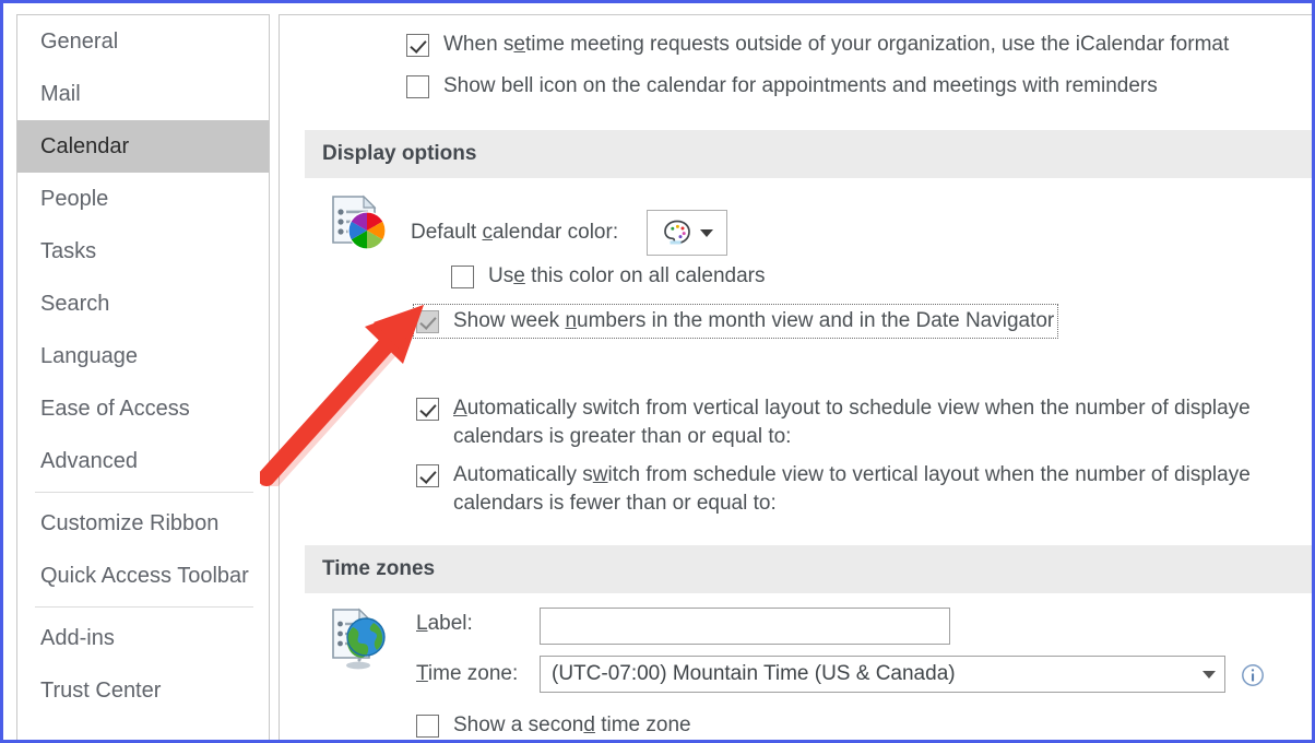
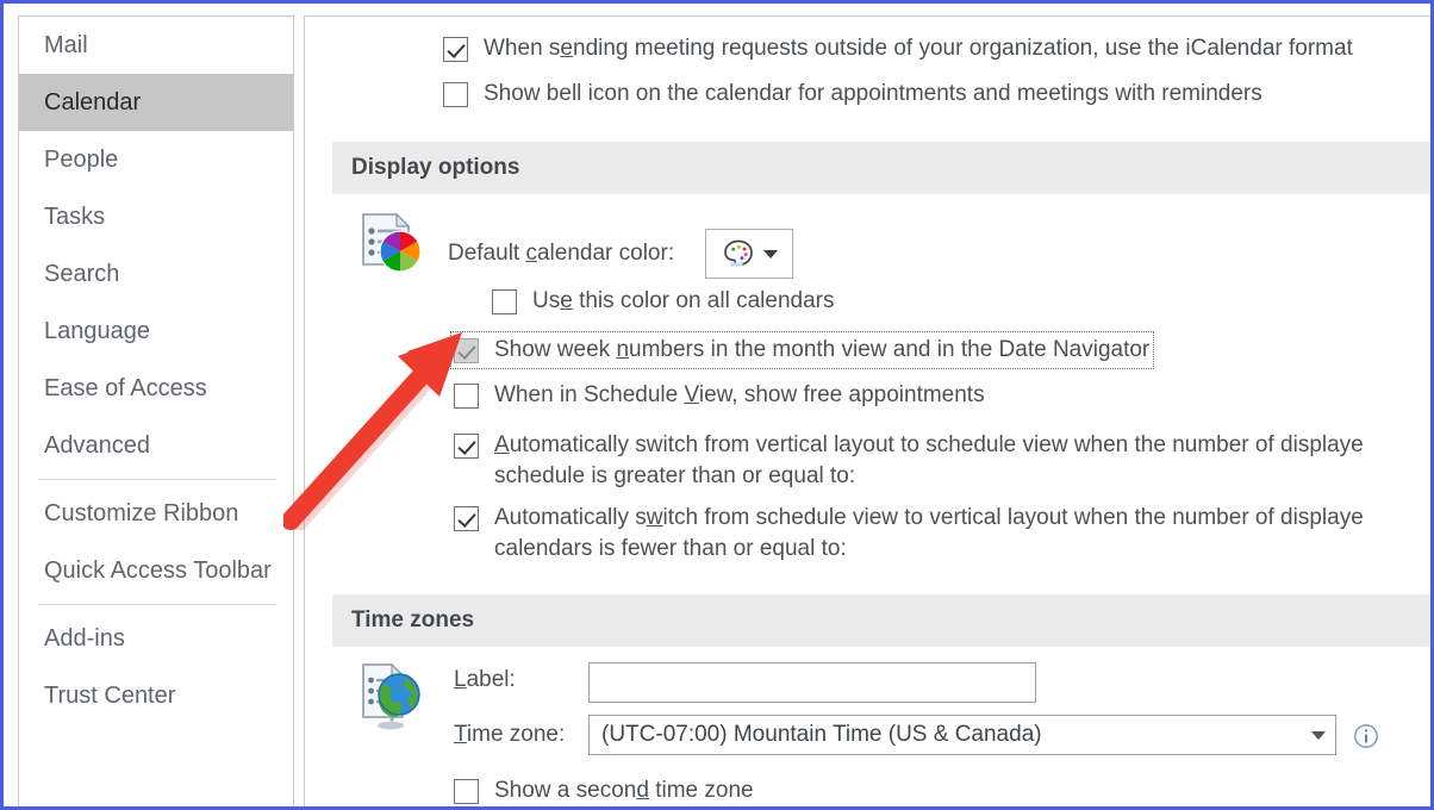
- General
  Mail
  Calendar
  People
  Tasks
  Search
  Language
  Ease of Access
  Advanced
  Customize Ribbon
  Quick Access Toolbar
  Add-ins
  Trust Center
- When setime meeting requests outside of your organization, use the iCalendar format
+ When sending meeting requests outside of your organization, use the iCalendar format
  Show bell icon on the calendar for appointments and meetings with reminders
  Display options
  Default calendar color:
  Use this color on all calendars
  Show week numbers in the month view and in the Date Navigator
+ When in Schedule View, show free appointments
  Automatically switch from vertical layout to schedule view when the number of displaye
- calendars is greater than or equal to:
+ schedule is greater than or equal to:
  Automatically switch from schedule view to vertical layout when the number of displaye
  calendars is fewer than or equal to:
  Time zones
  Label:
  Time zone:
  (UTC-07:00) Mountain Time (US & Canada)
  Show a second time zone
